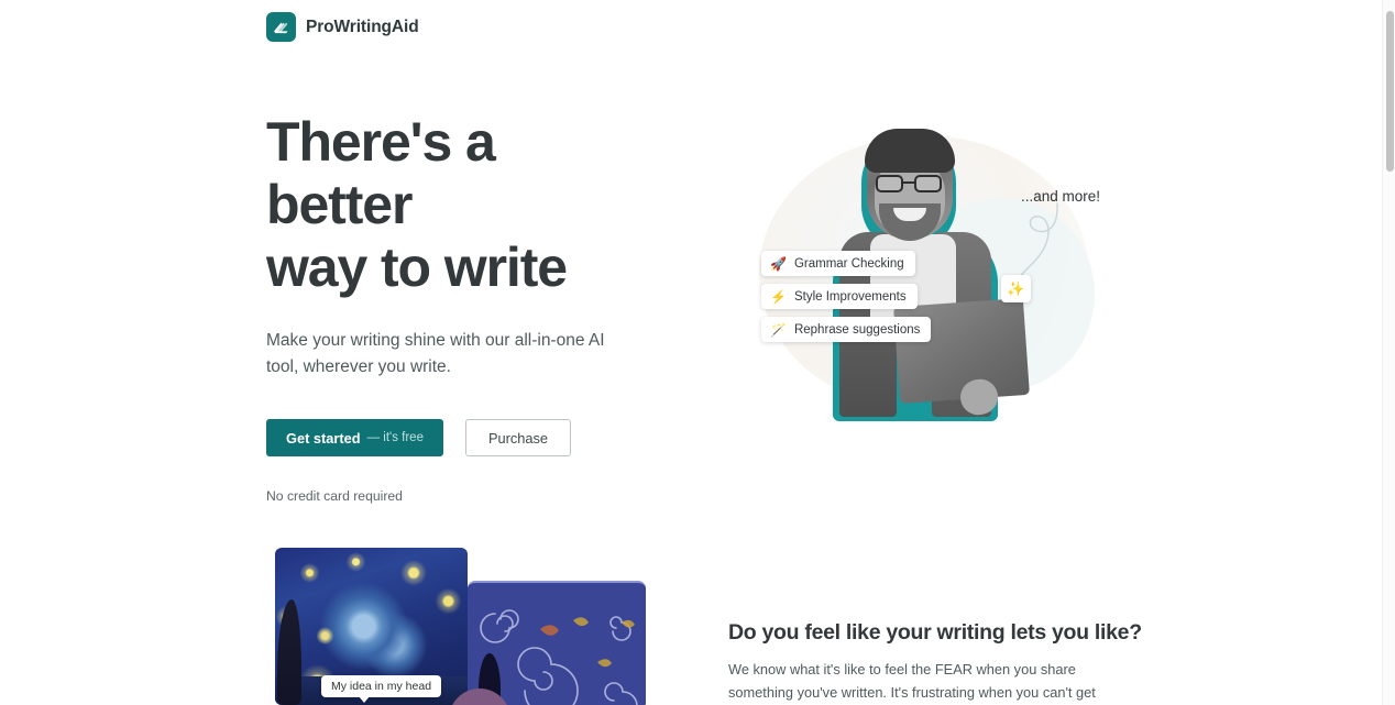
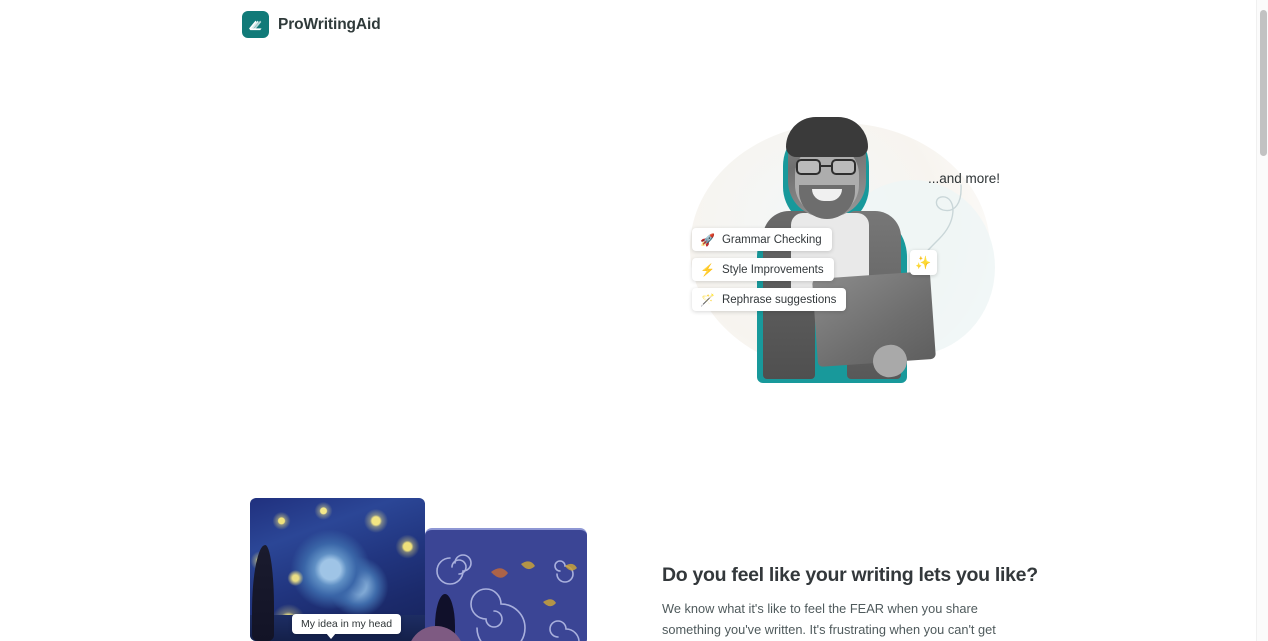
  ProWritingAid
- There's a better
- way to write
- Make your writing shine with our all-in-one AI tool, wherever you write.
- Get started
- — it's free
- Purchase
- No credit card required
  🚀
  Grammar Checking
  ⚡
  Style Improvements
  🪄
  Rephrase suggestions
  ...and more!
  ✨
  My idea in my head
  Do you feel like your writing lets you like?
  We know what it's like to feel the FEAR when you share something you've written. It's frustrating when you can't get
